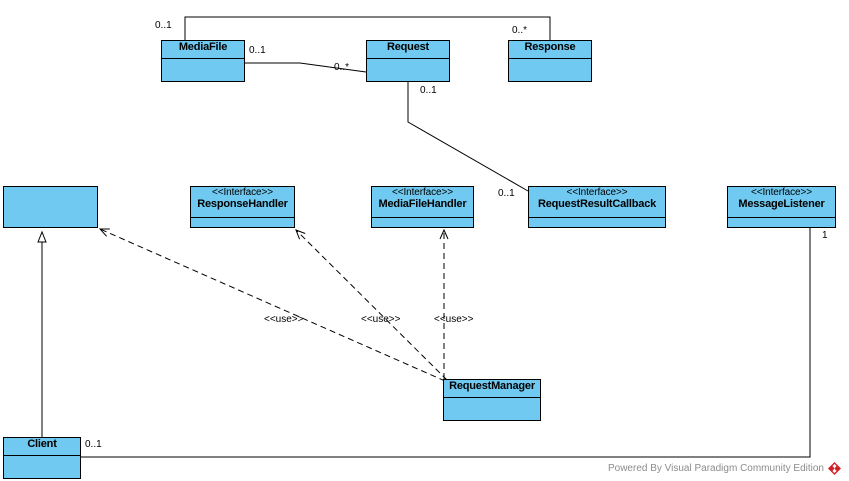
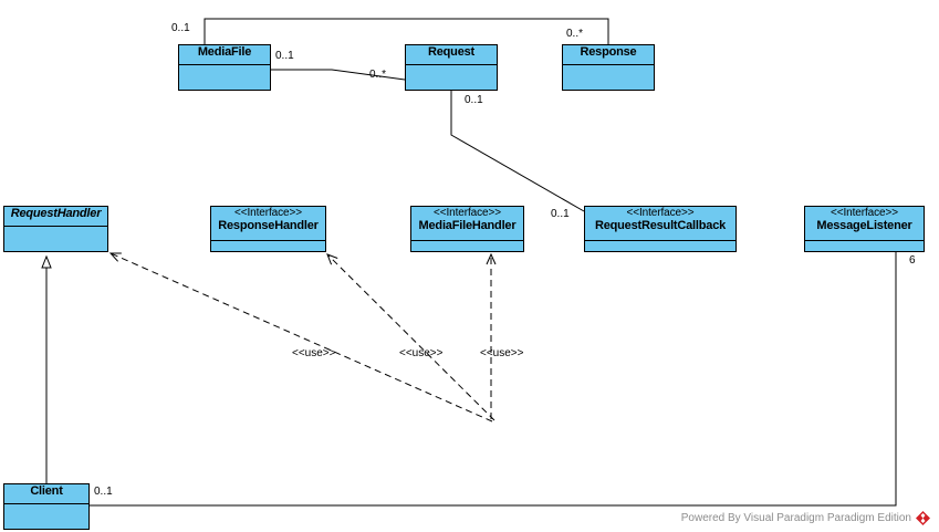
  MediaFile
  Request
  Response
+ RequestHandler
  <<Interface>>
  ResponseHandler
  <<Interface>>
  MediaFileHandler
  <<Interface>>
  RequestResultCallback
  <<Interface>>
  MessageListener
- RequestManager
  Client
  0..1
  0..1
  0..*
  0..1
  0..*
  0..1
- 1
+ 6
  0..1
  <<use>>
  <<use>>
  <<use>>
- Powered By Visual Paradigm Community Edition
+ Powered By Visual Paradigm Paradigm Edition
